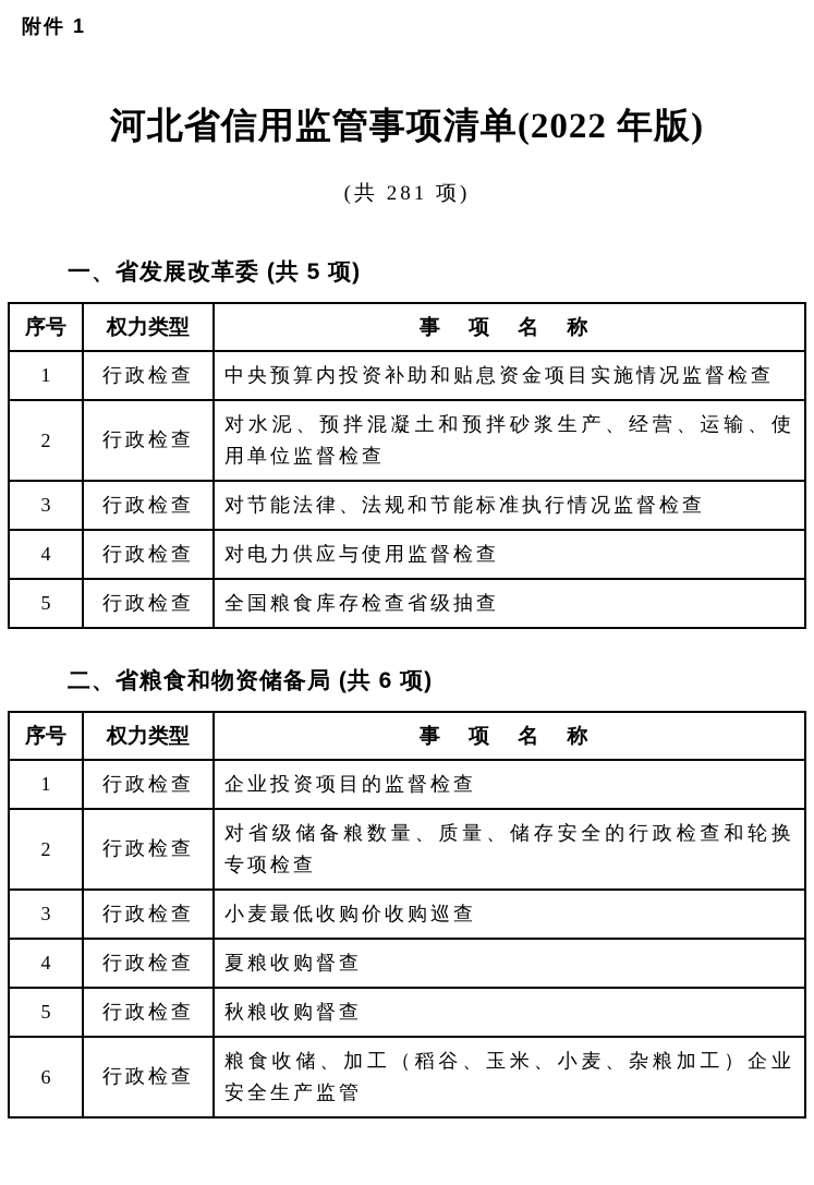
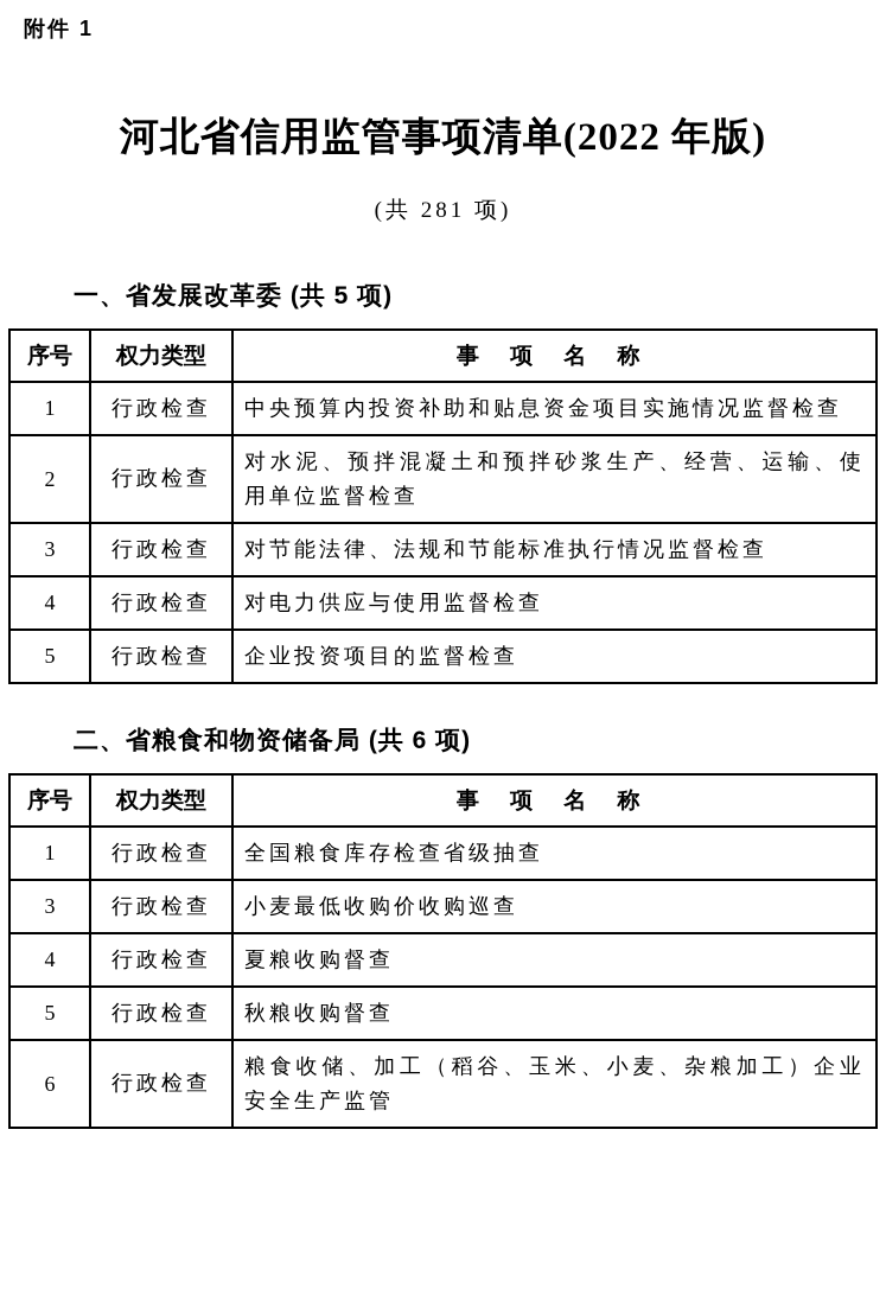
  附件 1
  河北省信用监管事项清单(2022 年版)
  (共 281 项)
  一、省发展改革委 (共 5 项)
  序号	权力类型	事 项 名 称
  1	行政检查	中央预算内投资补助和贴息资金项目实施情况监督检查
  2	行政检查	对水泥、预拌混凝土和预拌砂浆生产、经营、运输、使用单位监督检查
  3	行政检查	对节能法律、法规和节能标准执行情况监督检查
  4	行政检查	对电力供应与使用监督检查
- 5	行政检查	全国粮食库存检查省级抽查
+ 5	行政检查	企业投资项目的监督检查
  二、省粮食和物资储备局 (共 6 项)
  序号	权力类型	事 项 名 称
- 1	行政检查	企业投资项目的监督检查
+ 1	行政检查	全国粮食库存检查省级抽查
- 2	行政检查	对省级储备粮数量、质量、储存安全的行政检查和轮换专项检查
  3	行政检查	小麦最低收购价收购巡查
  4	行政检查	夏粮收购督查
  5	行政检查	秋粮收购督查
  6	行政检查	粮食收储、加工（稻谷、玉米、小麦、杂粮加工）企业安全生产监管
